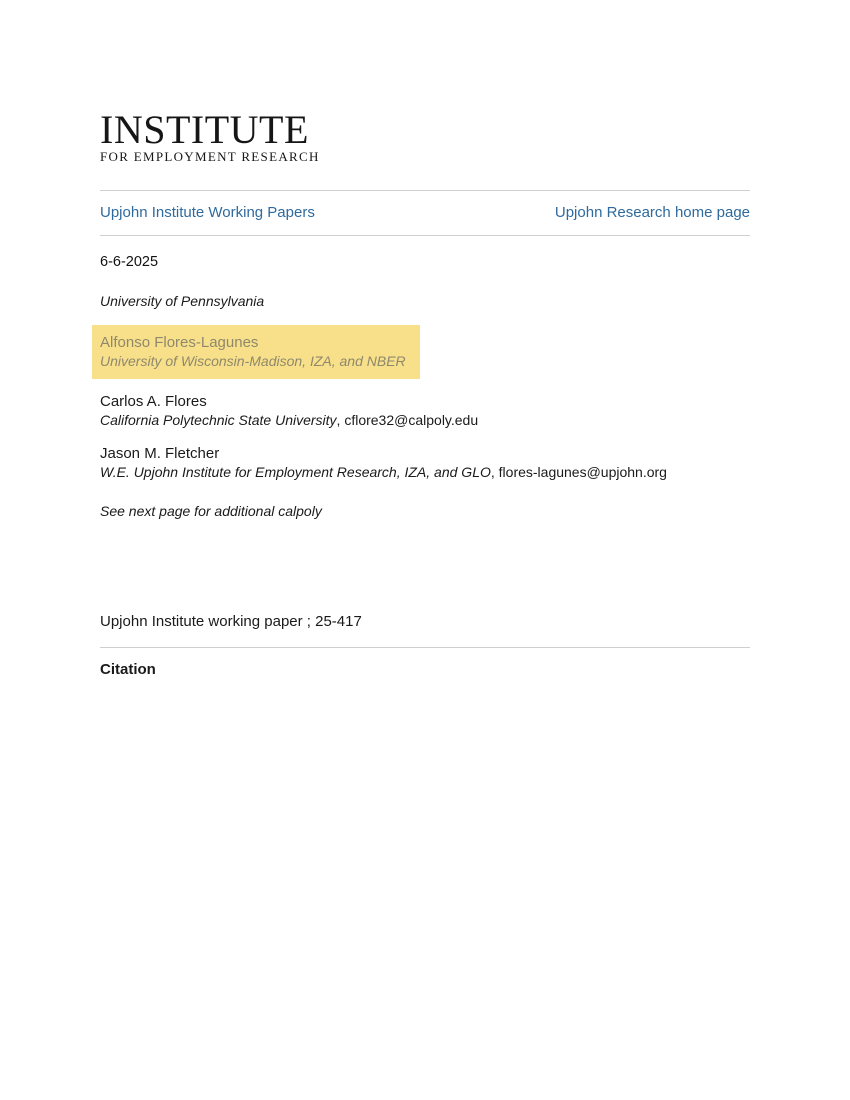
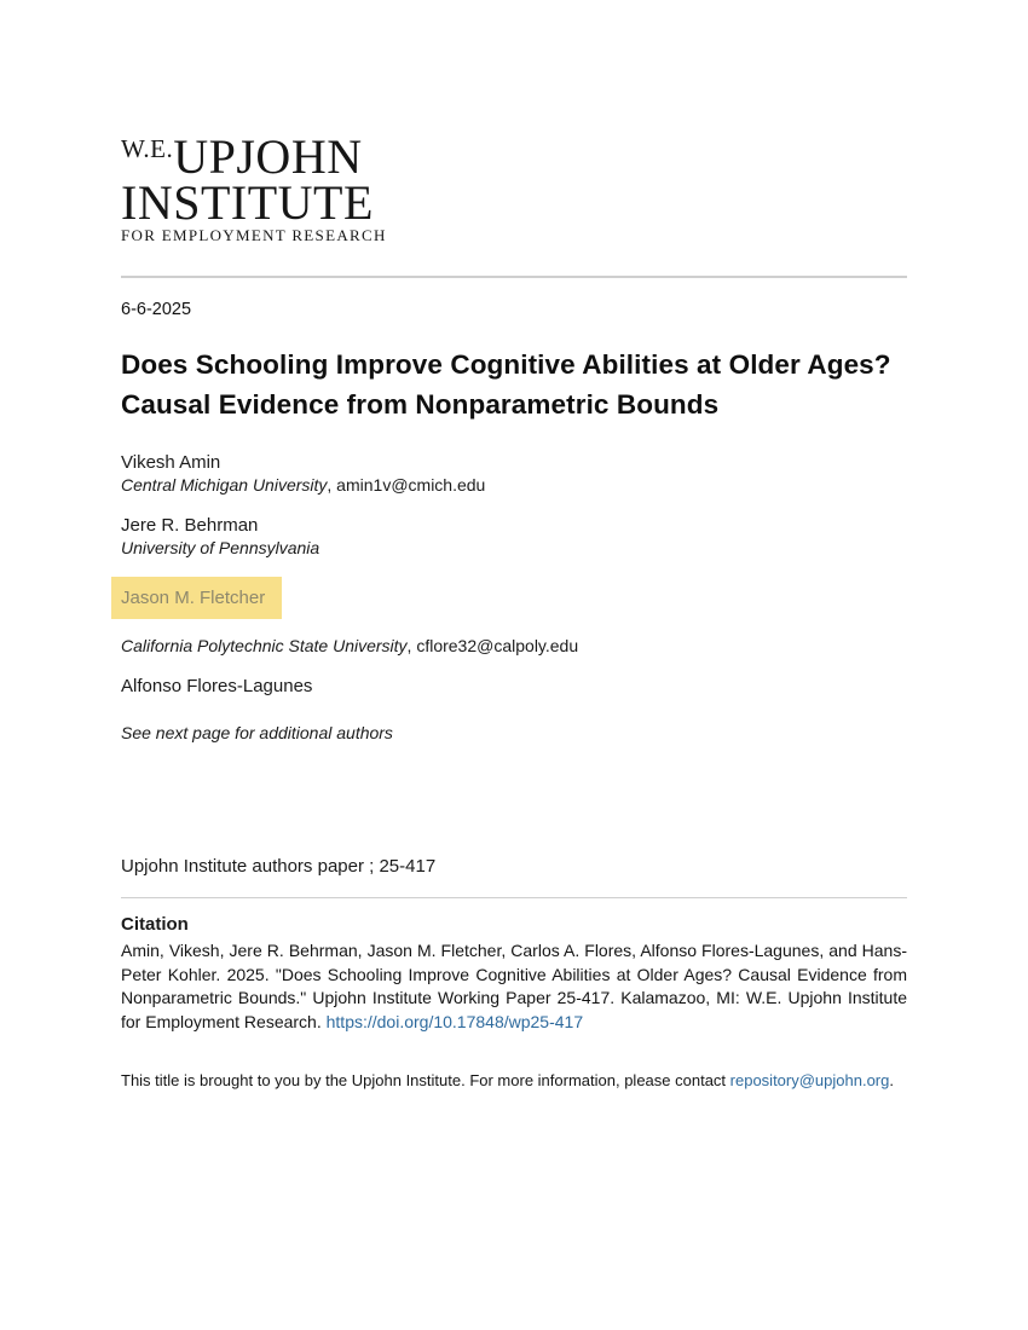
+ W.E.
+ UPJOHN
  INSTITUTE
  FOR EMPLOYMENT RESEARCH
- Upjohn Institute Working Papers
- Upjohn Research home page
  6-6-2025
+ Does Schooling Improve Cognitive Abilities at Older Ages? Causal Evidence from Nonparametric Bounds
+ Vikesh Amin
+ Central Michigan University, amin1v@cmich.edu
+ Jere R. Behrman
  University of Pennsylvania
- Alfonso Flores-Lagunes
+ Jason M. Fletcher
- University of Wisconsin-Madison, IZA, and NBER
- Carlos A. Flores
  California Polytechnic State University, cflore32@calpoly.edu
- Jason M. Fletcher
+ Alfonso Flores-Lagunes
- W.E. Upjohn Institute for Employment Research, IZA, and GLO, flores-lagunes@upjohn.org
- See next page for additional calpoly
+ See next page for additional authors
- Upjohn Institute working paper ; 25-417
+ Upjohn Institute authors paper ; 25-417
  Citation
+ Amin, Vikesh, Jere R. Behrman, Jason M. Fletcher, Carlos A. Flores, Alfonso Flores-Lagunes, and Hans-Peter Kohler. 2025. "Does Schooling Improve Cognitive Abilities at Older Ages? Causal Evidence from Nonparametric Bounds." Upjohn Institute Working Paper 25-417. Kalamazoo, MI: W.E. Upjohn Institute for Employment Research. https://doi.org/10.17848/wp25-417
+ This title is brought to you by the Upjohn Institute. For more information, please contact repository@upjohn.org.
